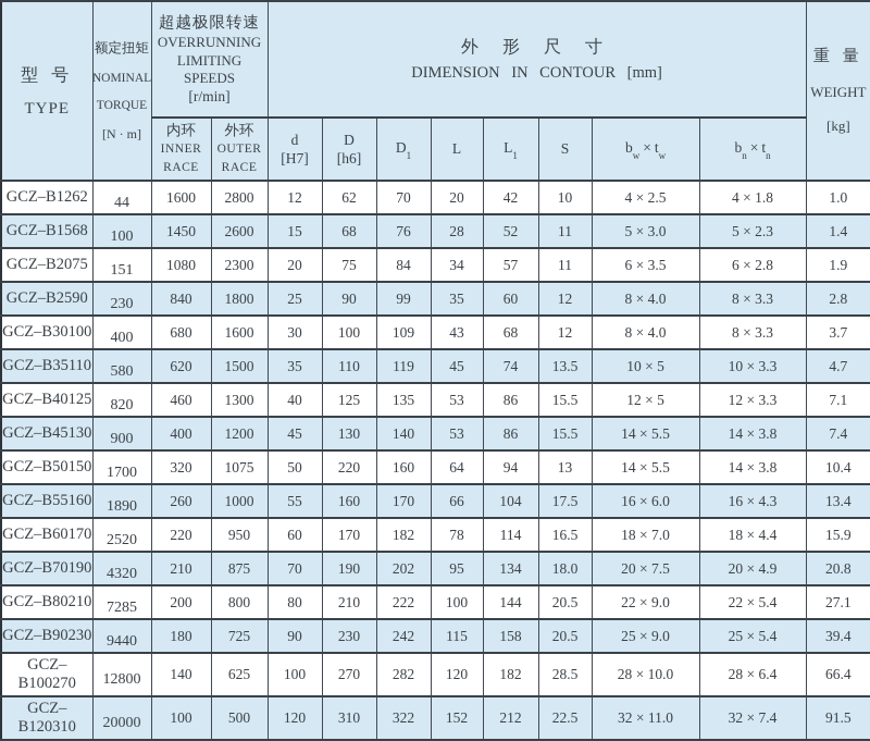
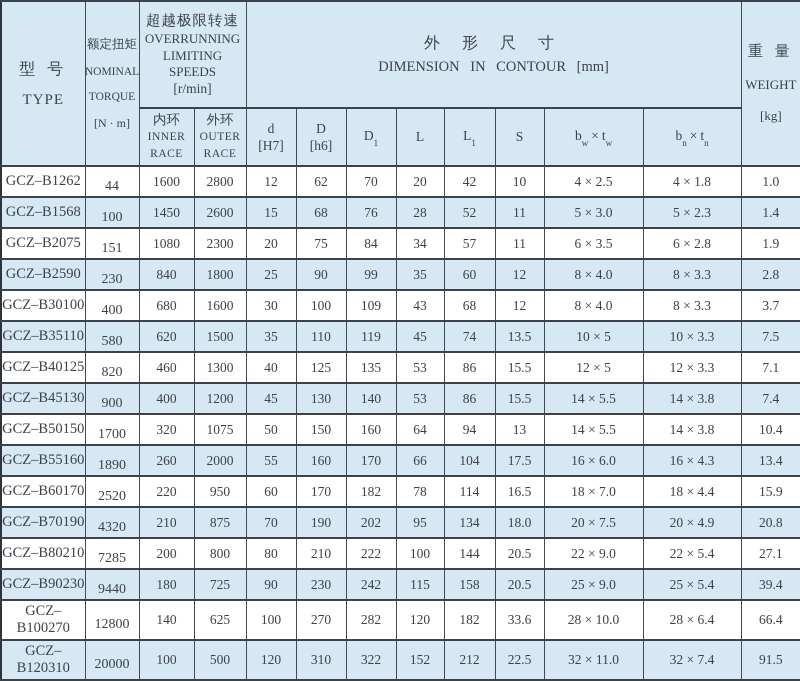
  型 号 TYPE	额定扭矩 NOMINAL TORQUE [N · m]	超越极限转速 OVERRUNNING LIMITING SPEEDS [r/min]	外 形 尺 寸 DIMENSION IN CONTOUR [mm]	重 量 WEIGHT [kg]
  内环 INNER RACE	外环 OUTER RACE	d [H7]	D [h6]	D1	L	L1	S	bw× tw	bn× tn
  GCZ–B1262	44	1600	2800	12	62	70	20	42	10	4 × 2.5	4 × 1.8	1.0
  GCZ–B1568	100	1450	2600	15	68	76	28	52	11	5 × 3.0	5 × 2.3	1.4
  GCZ–B2075	151	1080	2300	20	75	84	34	57	11	6 × 3.5	6 × 2.8	1.9
  GCZ–B2590	230	840	1800	25	90	99	35	60	12	8 × 4.0	8 × 3.3	2.8
  GCZ–B30100	400	680	1600	30	100	109	43	68	12	8 × 4.0	8 × 3.3	3.7
- GCZ–B35110	580	620	1500	35	110	119	45	74	13.5	10 × 5	10 × 3.3	4.7
+ GCZ–B35110	580	620	1500	35	110	119	45	74	13.5	10 × 5	10 × 3.3	7.5
  GCZ–B40125	820	460	1300	40	125	135	53	86	15.5	12 × 5	12 × 3.3	7.1
  GCZ–B45130	900	400	1200	45	130	140	53	86	15.5	14 × 5.5	14 × 3.8	7.4
- GCZ–B50150	1700	320	1075	50	220	160	64	94	13	14 × 5.5	14 × 3.8	10.4
+ GCZ–B50150	1700	320	1075	50	150	160	64	94	13	14 × 5.5	14 × 3.8	10.4
- GCZ–B55160	1890	260	1000	55	160	170	66	104	17.5	16 × 6.0	16 × 4.3	13.4
+ GCZ–B55160	1890	260	2000	55	160	170	66	104	17.5	16 × 6.0	16 × 4.3	13.4
  GCZ–B60170	2520	220	950	60	170	182	78	114	16.5	18 × 7.0	18 × 4.4	15.9
  GCZ–B70190	4320	210	875	70	190	202	95	134	18.0	20 × 7.5	20 × 4.9	20.8
  GCZ–B80210	7285	200	800	80	210	222	100	144	20.5	22 × 9.0	22 × 5.4	27.1
  GCZ–B90230	9440	180	725	90	230	242	115	158	20.5	25 × 9.0	25 × 5.4	39.4
- GCZ–B100270	12800	140	625	100	270	282	120	182	28.5	28 × 10.0	28 × 6.4	66.4
+ GCZ–B100270	12800	140	625	100	270	282	120	182	33.6	28 × 10.0	28 × 6.4	66.4
  GCZ–B120310	20000	100	500	120	310	322	152	212	22.5	32 × 11.0	32 × 7.4	91.5
